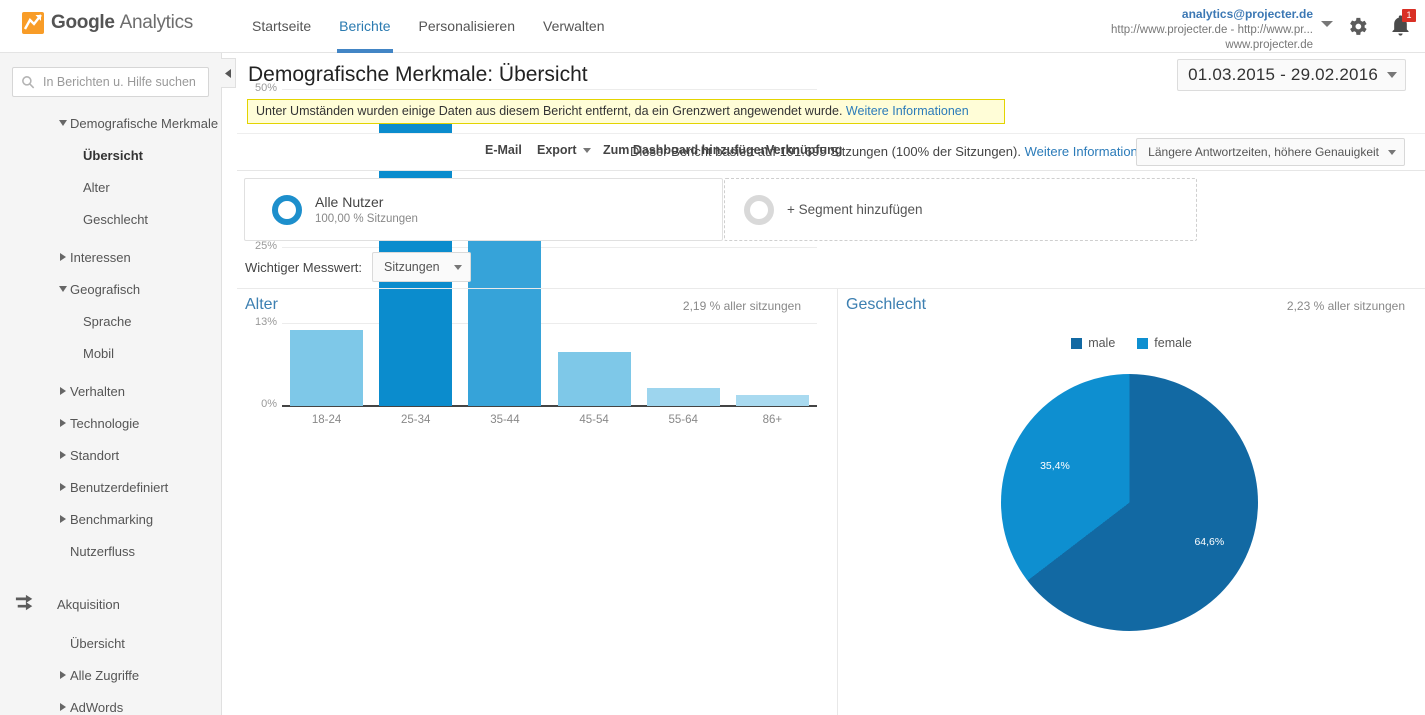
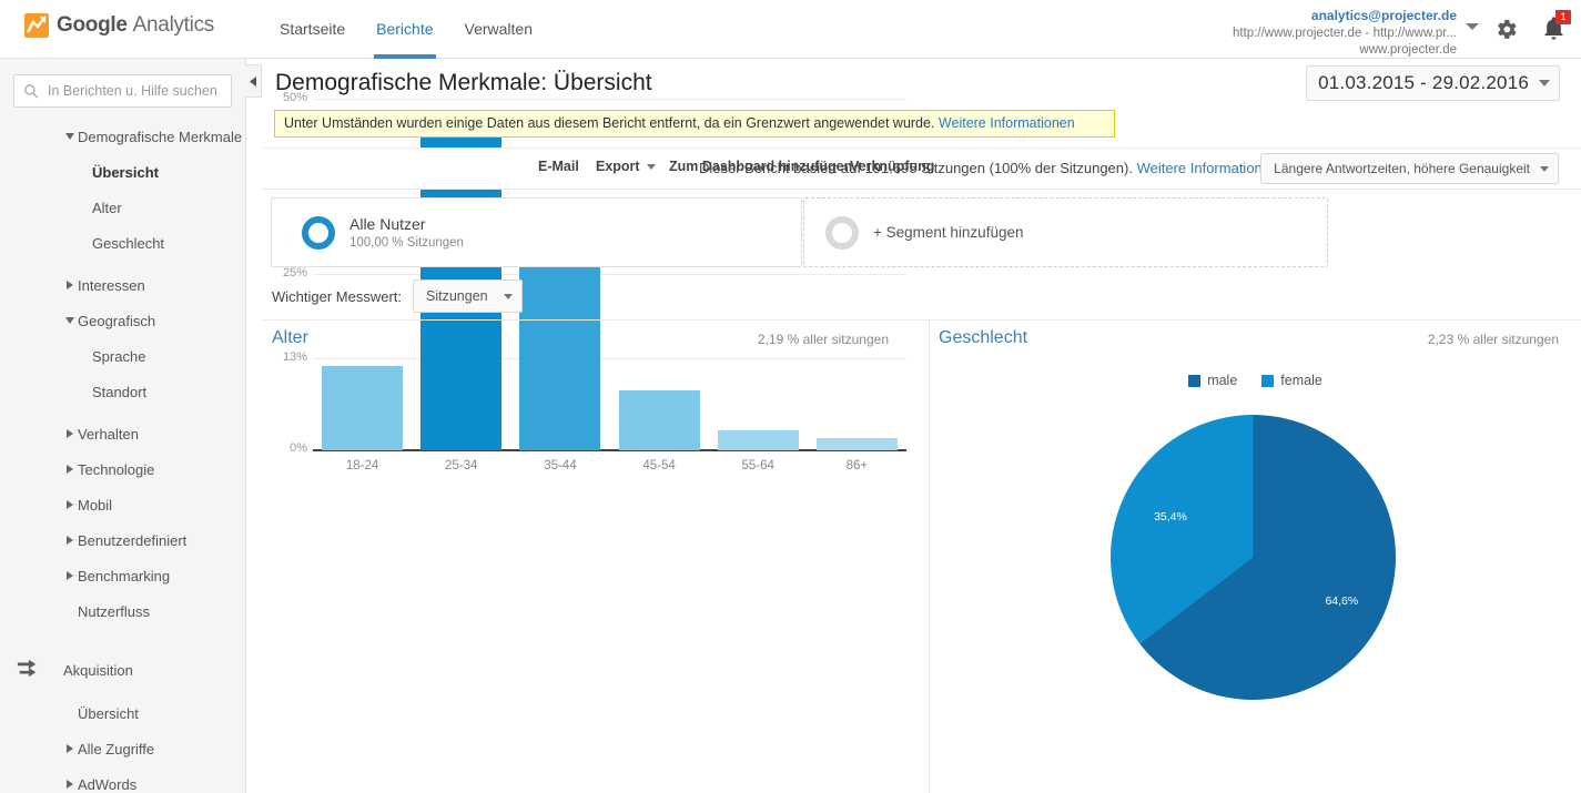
  Google
  Analytics
  Startseite
  Berichte
- Personalisieren
  Verwalten
  analytics@projecter.de
  http://www.projecter.de - http://www.pr...
  www.projecter.de
  1
  In Berichten u. Hilfe suchen
  Demografische Merkmale
  Übersicht
  Alter
  Geschlecht
  Interessen
  Geografisch
  Sprache
- Mobil
+ Standort
  Verhalten
  Technologie
- Standort
+ Mobil
  Benutzerdefiniert
  Benchmarking
  Nutzerfluss
  Akquisition
  Übersicht
  Alle Zugriffe
  AdWords
  Demografische Merkmale: Übersicht
  01.03.2015 - 29.02.2016
  0%
  13%
  25%
  50%
  18-24
  25-34
  35-44
  45-54
  55-64
  86+
  Unter Umständen wurden einige Daten aus diesem Bericht entfernt, da ein Grenzwert angewendet wurde. Weitere Informationen
  E-Mail
  Export
  Zum Dashboard hinzufügen
  Verknüpfung
  Dieser Bericht basiert auf 191.695 Sitzungen (100% der Sitzungen). Weitere Information
  Längere Antwortzeiten, höhere Genauigkeit
  Alle Nutzer
  100,00 % Sitzungen
  + Segment hinzufügen
  Wichtiger Messwert:
  Sitzungen
  Alter
  2,19 % aller sitzungen
  Geschlecht
  2,23 % aller sitzungen
  male
  female
  64,6%
  35,4%
